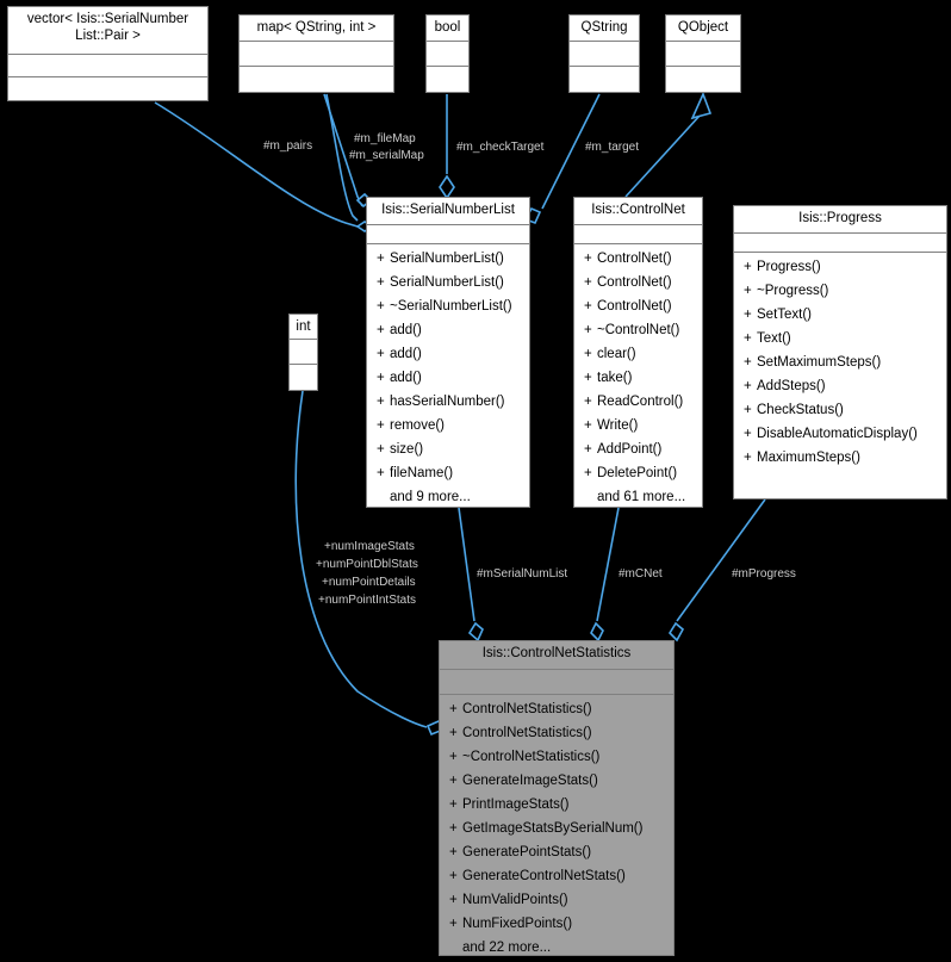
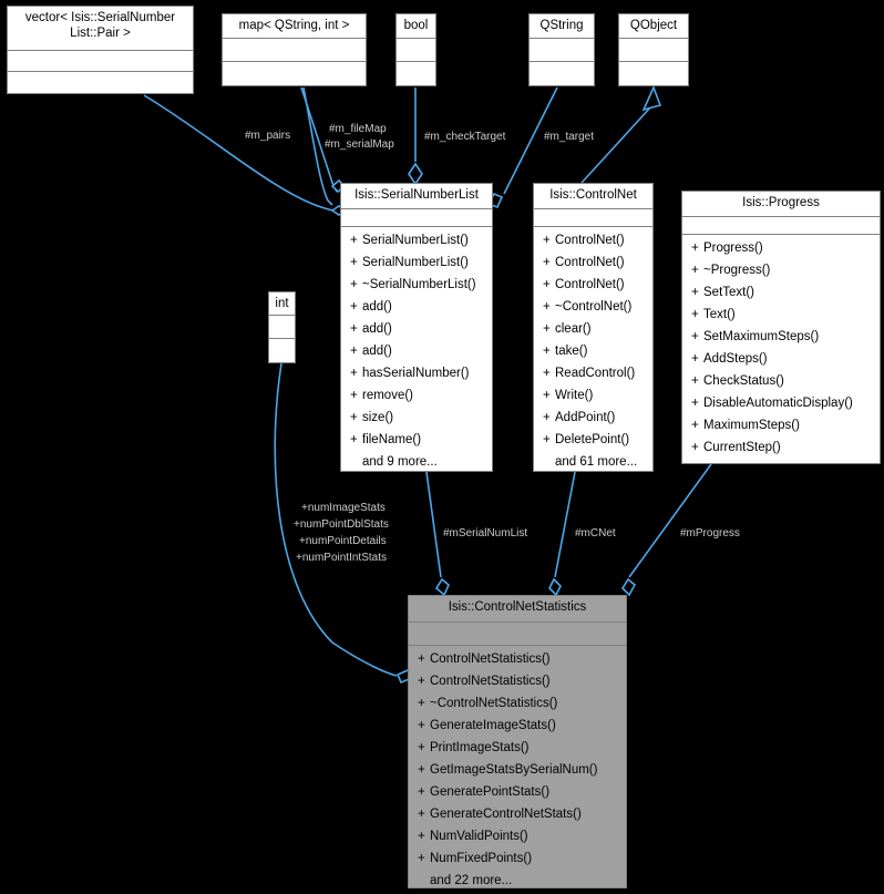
  vector< Isis::SerialNumber
  List::Pair >
  map< QString, int >
  bool
  QString
  QObject
  int
  Isis::SerialNumberList
  + SerialNumberList()
  + SerialNumberList()
  + ~SerialNumberList()
  + add()
  + add()
  + add()
  + hasSerialNumber()
  + remove()
  + size()
  + fileName()
  and 9 more...
  Isis::ControlNet
  + ControlNet()
  + ControlNet()
  + ControlNet()
  + ~ControlNet()
  + clear()
  + take()
  + ReadControl()
  + Write()
  + AddPoint()
  + DeletePoint()
  and 61 more...
  Isis::Progress
  + Progress()
  + ~Progress()
  + SetText()
  + Text()
  + SetMaximumSteps()
  + AddSteps()
  + CheckStatus()
  + DisableAutomaticDisplay()
  + MaximumSteps()
+ + CurrentStep()
  Isis::ControlNetStatistics
  + ControlNetStatistics()
  + ControlNetStatistics()
  + ~ControlNetStatistics()
  + GenerateImageStats()
  + PrintImageStats()
  + GetImageStatsBySerialNum()
  + GeneratePointStats()
  + GenerateControlNetStats()
  + NumValidPoints()
  + NumFixedPoints()
  and 22 more...
  #m_pairs
  #m_fileMap
  #m_serialMap
  #m_checkTarget
  #m_target
  +numImageStats
  +numPointDblStats
  +numPointDetails
  +numPointIntStats
  #mSerialNumList
  #mCNet
  #mProgress
